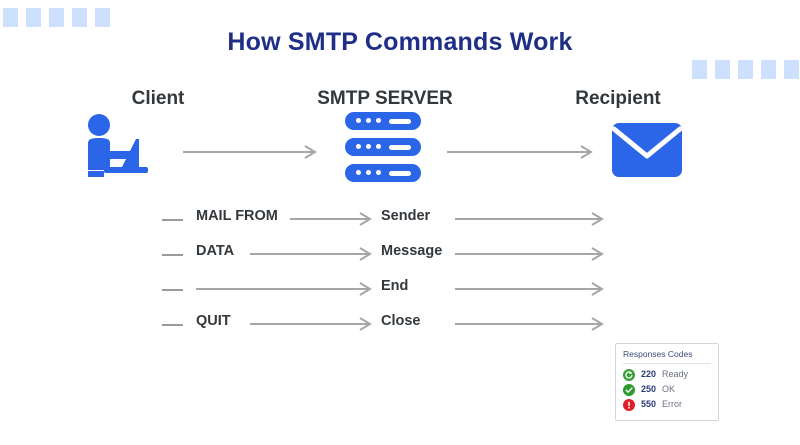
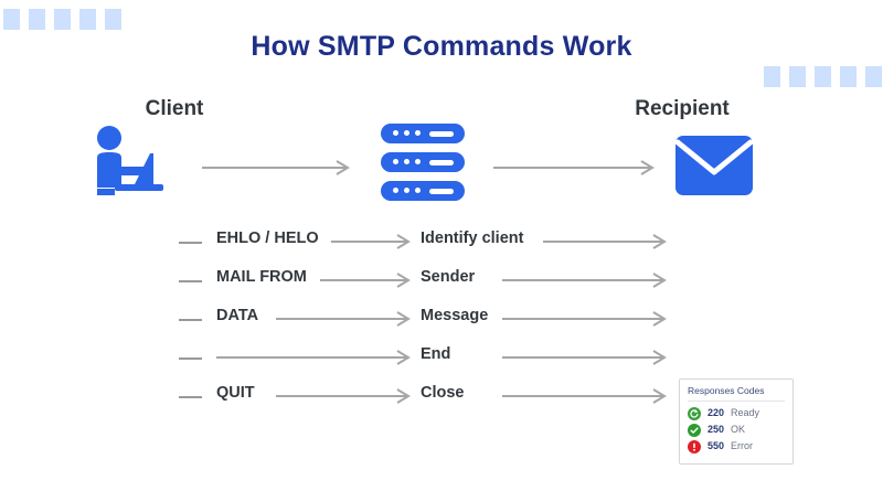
  How SMTP Commands Work
  Client
- SMTP SERVER
  Recipient
+ EHLO / HELO
+ Identify client
  MAIL FROM
  Sender
  DATA
  Message
  End
  QUIT
  Close
  Responses Codes
  220
  Ready
  250
  OK
  550
  Error
